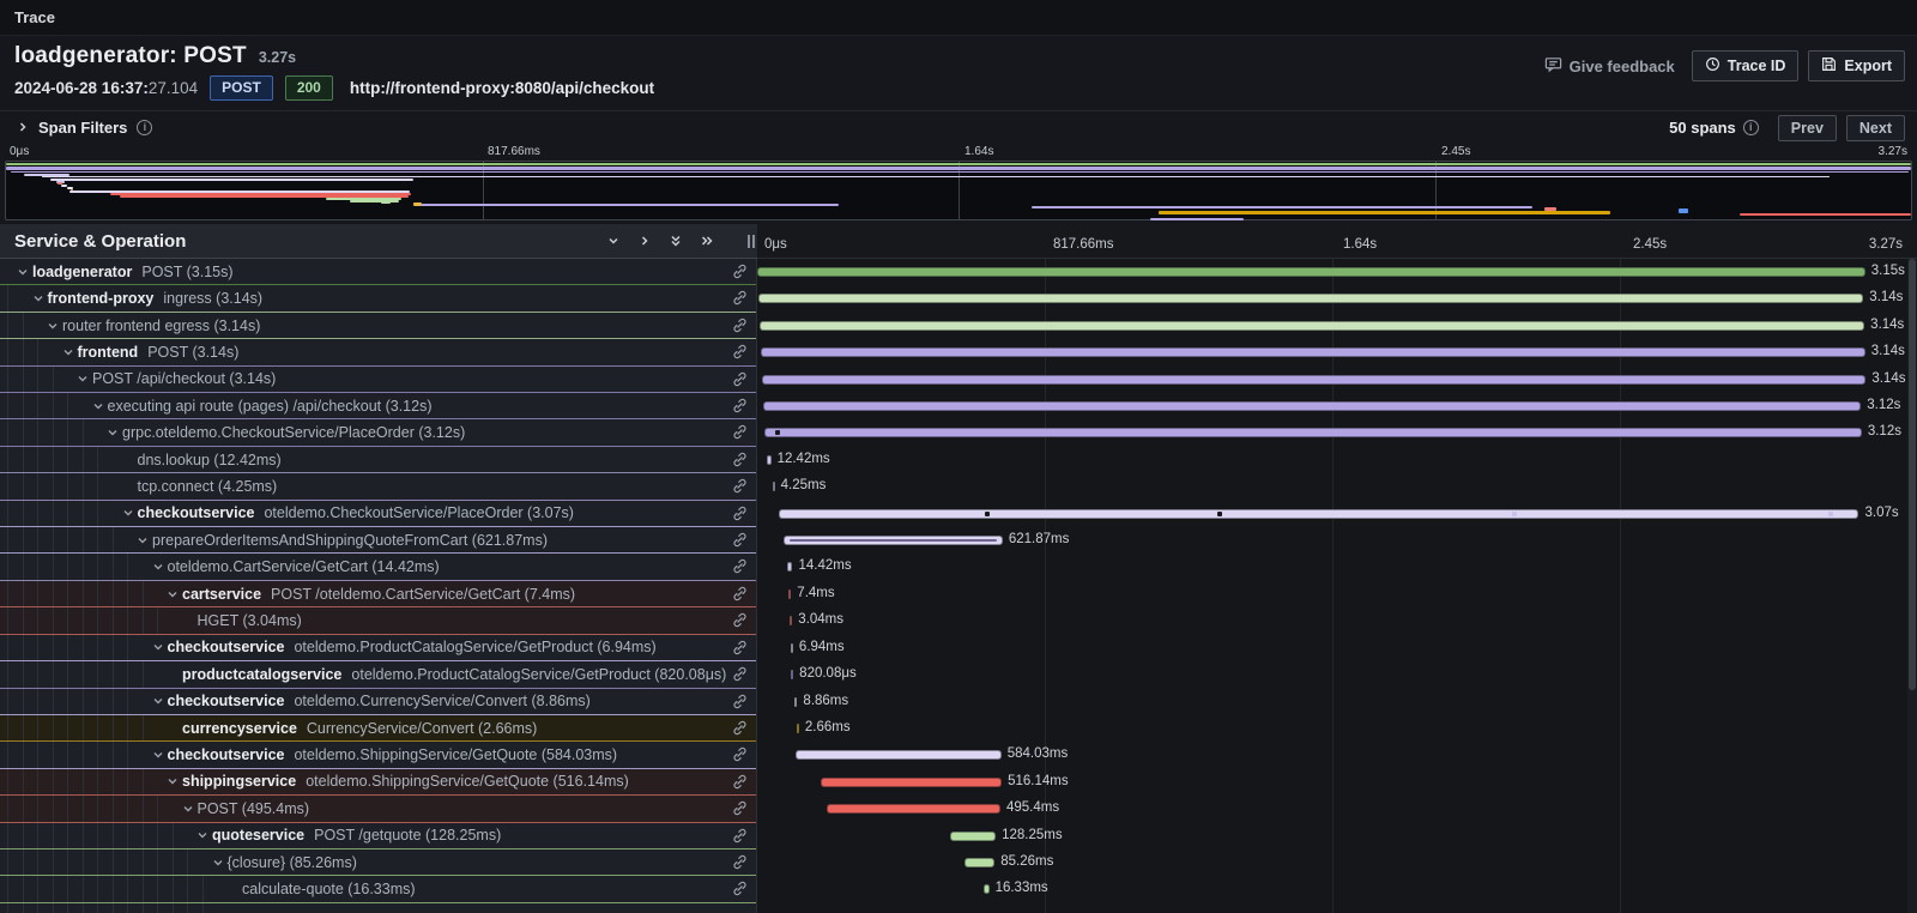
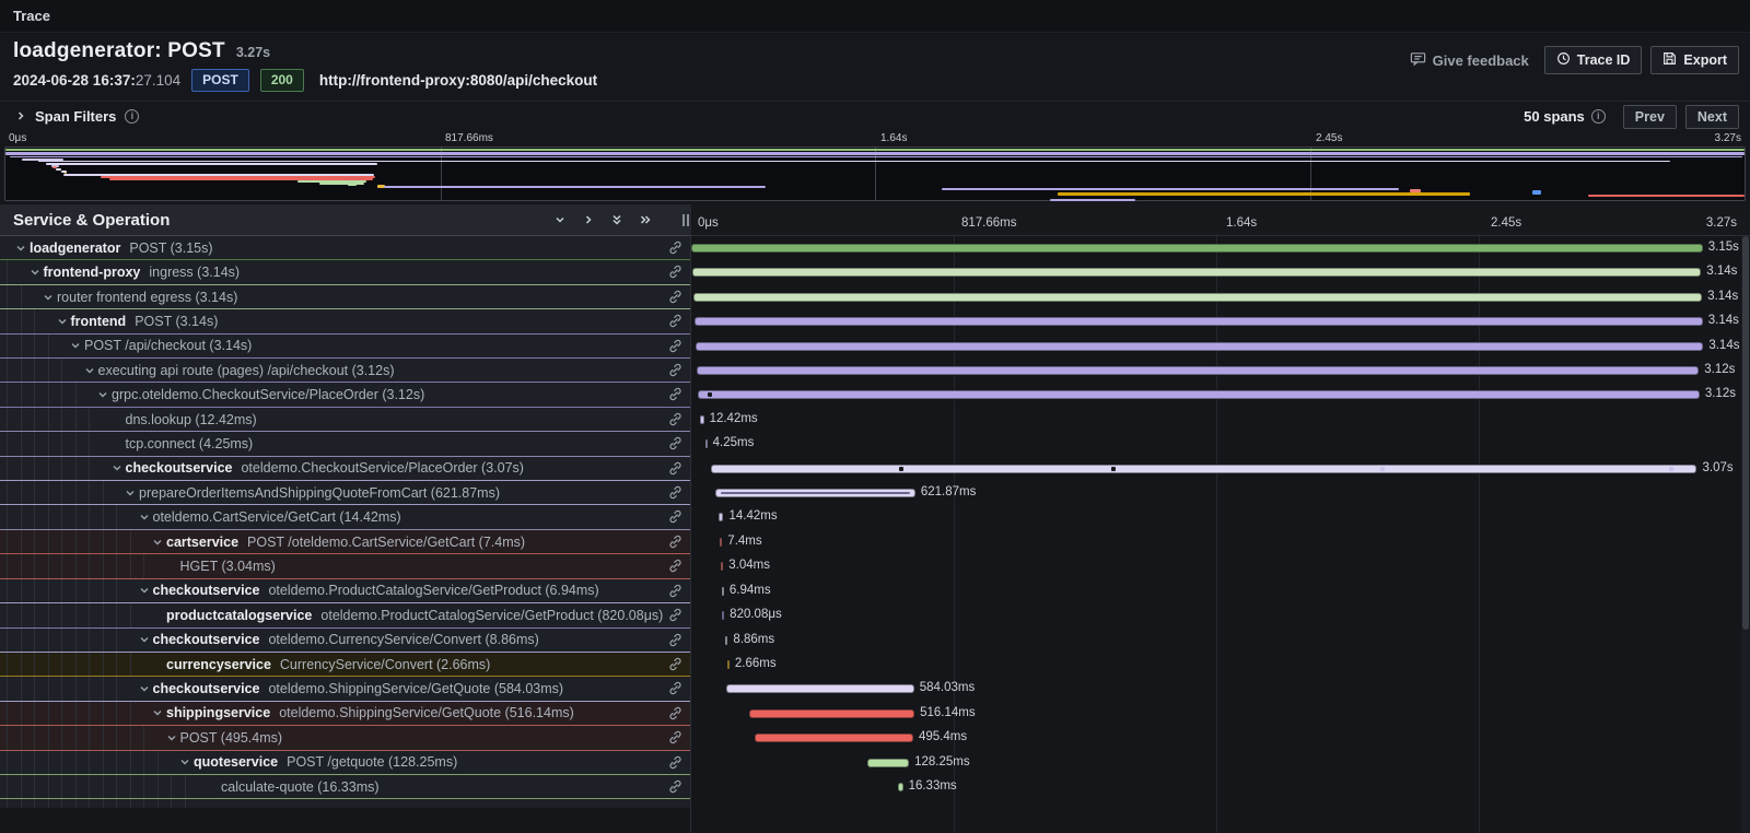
  Trace
  loadgenerator: POST
  3.27s
  2024-06-28 16:37:27.104
  POST
  200
  http://frontend-proxy:8080/api/checkout
  Give feedback
  Trace ID
  Export
  Span Filters
  i
  50 spans
  i
  Prev
  Next
  0μs
  817.66ms
  1.64s
  2.45s
  3.27s
  Service & Operation
  0μs
  817.66ms
  1.64s
  2.45s
  3.27s
  loadgenerator
  POST (3.15s)
  3.15s
  frontend-proxy
  ingress (3.14s)
  3.14s
  router frontend egress (3.14s)
  3.14s
  frontend
  POST (3.14s)
  3.14s
  POST /api/checkout (3.14s)
  3.14s
  executing api route (pages) /api/checkout (3.12s)
  3.12s
  grpc.oteldemo.CheckoutService/PlaceOrder (3.12s)
  3.12s
  dns.lookup (12.42ms)
  12.42ms
  tcp.connect (4.25ms)
  4.25ms
  checkoutservice
  oteldemo.CheckoutService/PlaceOrder (3.07s)
  3.07s
  prepareOrderItemsAndShippingQuoteFromCart (621.87ms)
  621.87ms
  oteldemo.CartService/GetCart (14.42ms)
  14.42ms
  cartservice
  POST /oteldemo.CartService/GetCart (7.4ms)
  7.4ms
  HGET (3.04ms)
  3.04ms
  checkoutservice
  oteldemo.ProductCatalogService/GetProduct (6.94ms)
  6.94ms
  productcatalogservice
  oteldemo.ProductCatalogService/GetProduct (820.08μs)
  820.08μs
  checkoutservice
  oteldemo.CurrencyService/Convert (8.86ms)
  8.86ms
  currencyservice
  CurrencyService/Convert (2.66ms)
  2.66ms
  checkoutservice
  oteldemo.ShippingService/GetQuote (584.03ms)
  584.03ms
  shippingservice
  oteldemo.ShippingService/GetQuote (516.14ms)
  516.14ms
  POST (495.4ms)
  495.4ms
  quoteservice
  POST /getquote (128.25ms)
  128.25ms
- {closure} (85.26ms)
- 85.26ms
  calculate-quote (16.33ms)
  16.33ms
